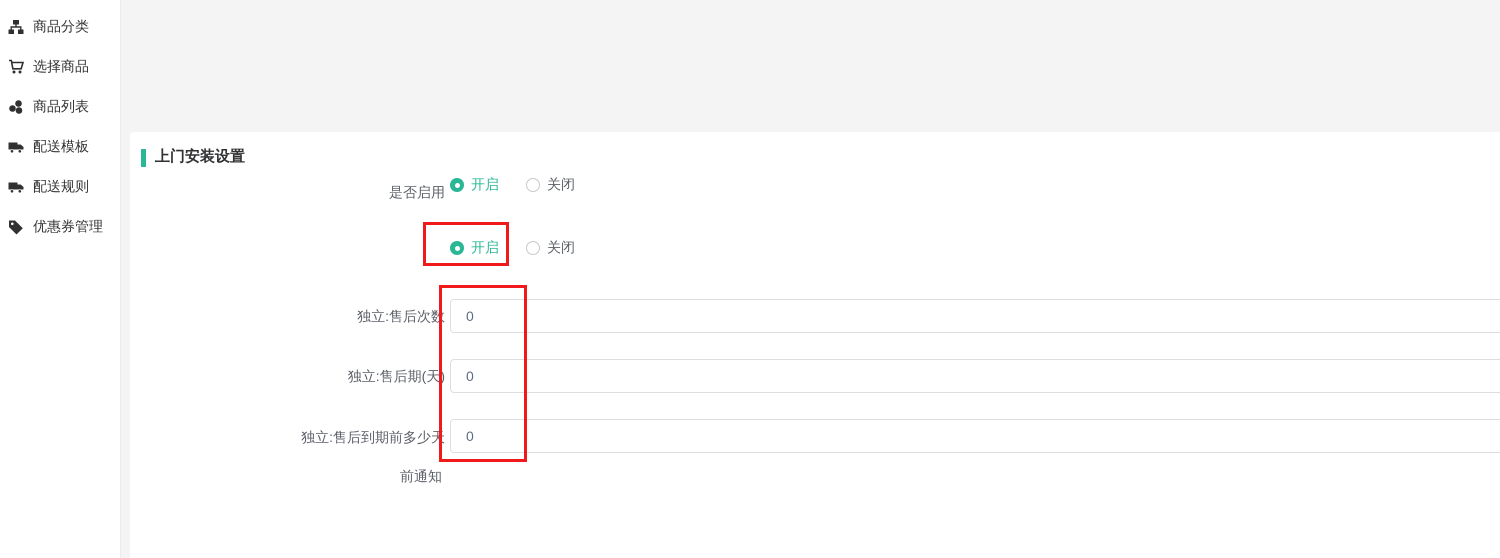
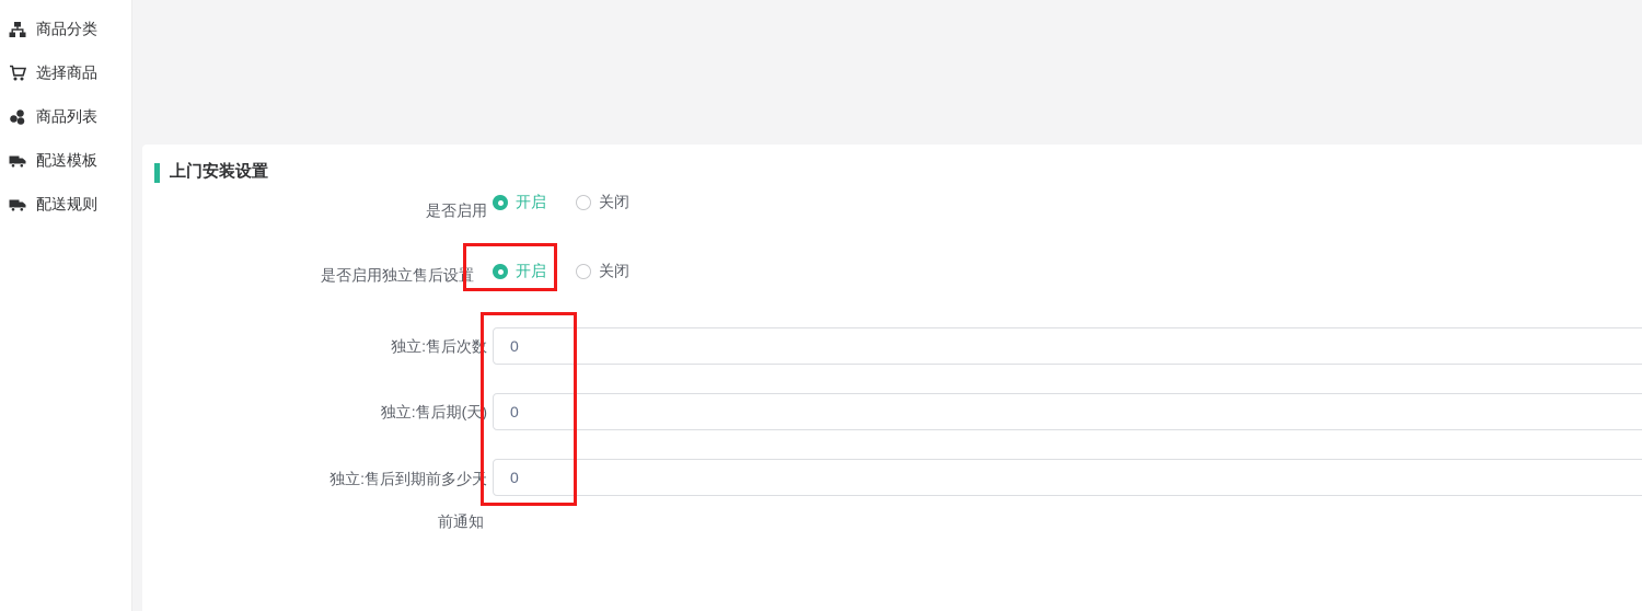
  商品分类
  选择商品
  商品列表
  配送模板
  配送规则
- 优惠券管理
  上门安装设置
  是否启用
  开启
  关闭
+ 是否启用独立售后设置
  开启
  关闭
  独立:售后次数
  0
  独立:售后期(天)
  0
  独立:售后到期前多少天
  前通知
  0
